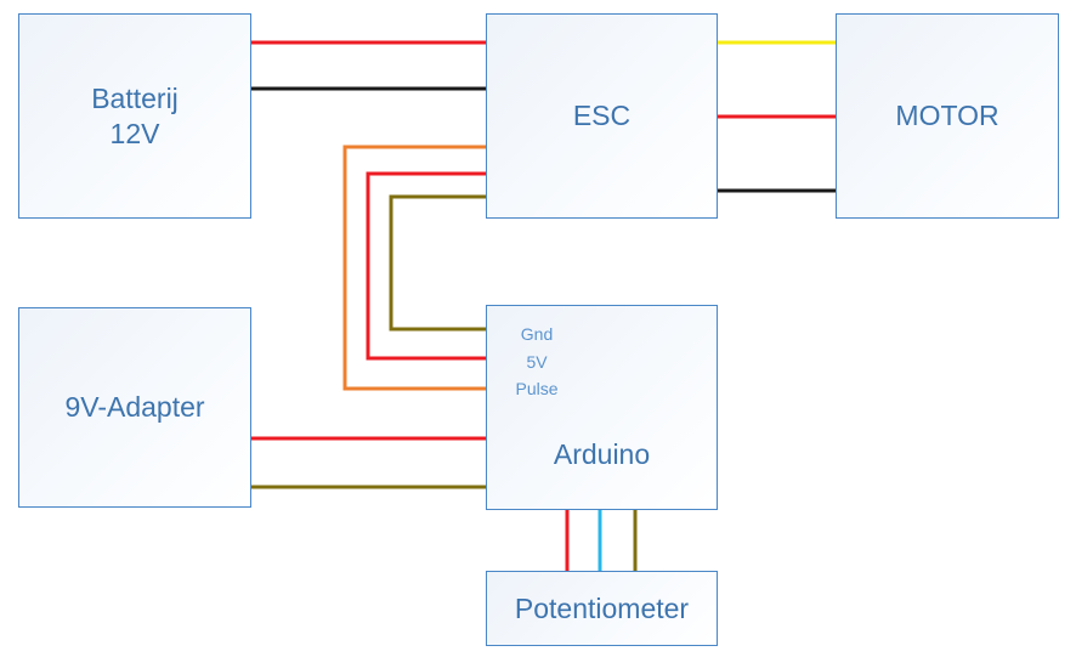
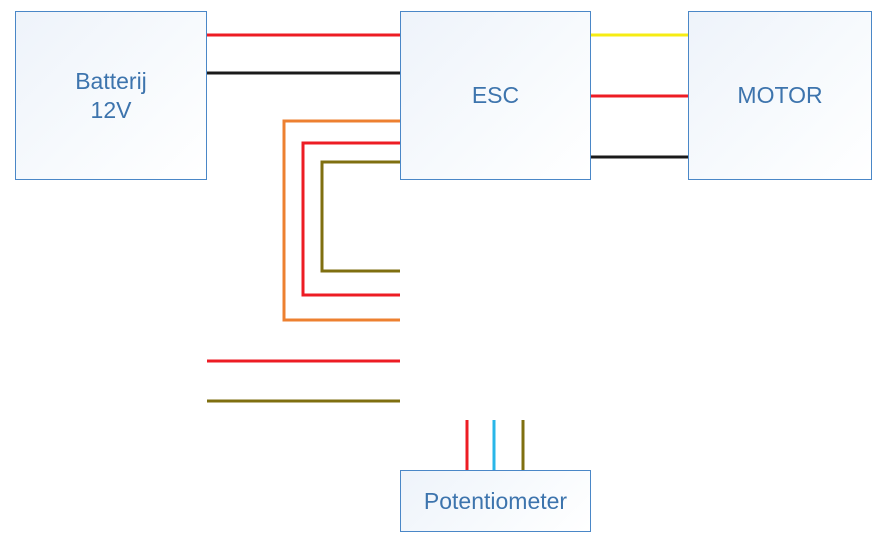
  Batterij
  12V
  ESC
  MOTOR
- 9V-Adapter
- Gnd
- 5V
- Pulse
- Arduino
  Potentiometer
